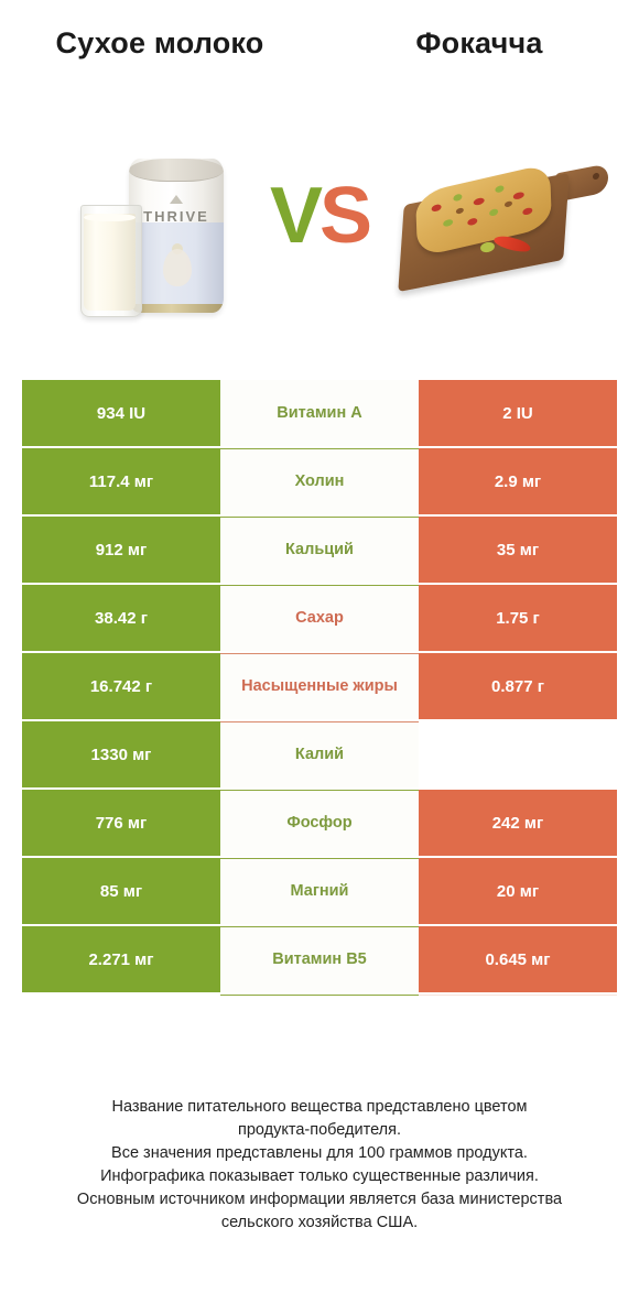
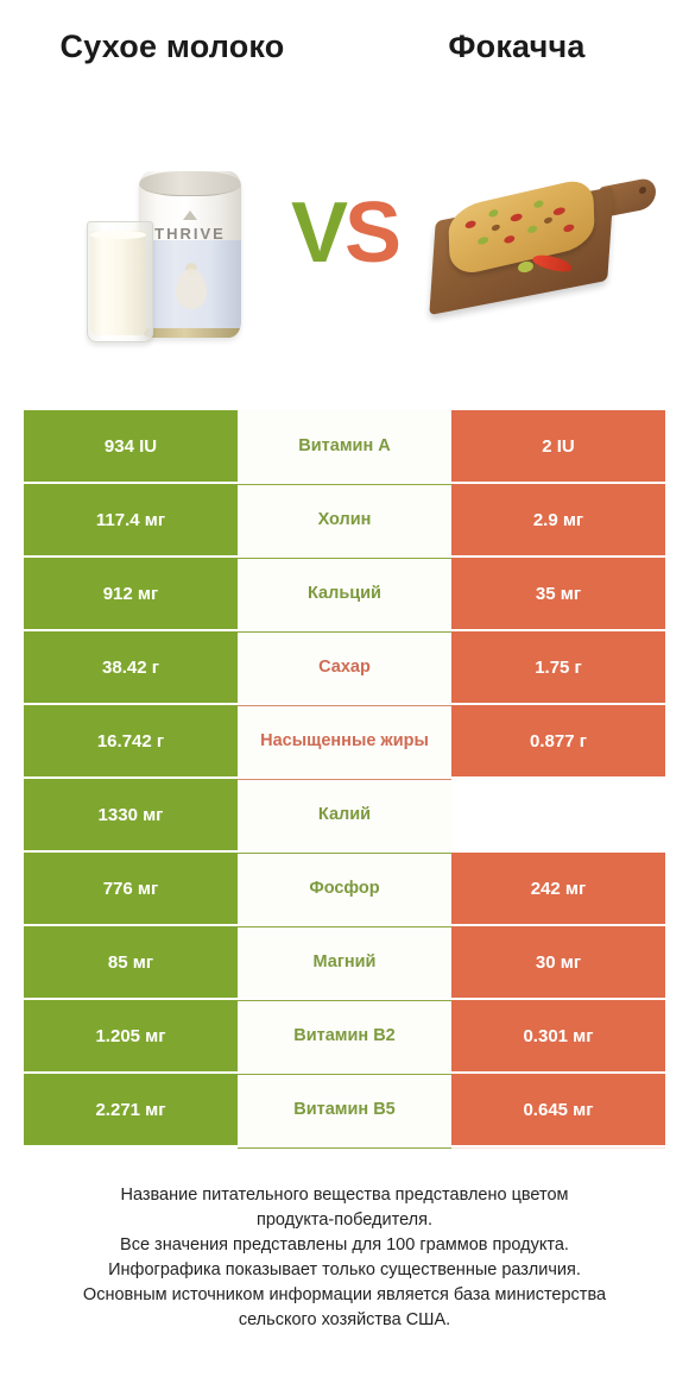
  Сухое молоко
  Фокачча
  THRIVE
  VS
  934 IU
  Витамин A
  2 IU
  117.4 мг
  Холин
  2.9 мг
  912 мг
  Кальций
  35 мг
  38.42 г
  Сахар
  1.75 г
  16.742 г
  Насыщенные жиры
  0.877 г
  1330 мг
  Калий
  776 мг
  Фосфор
  242 мг
  85 мг
  Магний
- 20 мг
+ 30 мг
+ 1.205 мг
+ Витамин B2
+ 0.301 мг
  2.271 мг
  Витамин B5
  0.645 мг
  Название питательного вещества представлено цветом
  продукта-победителя.
  Все значения представлены для 100 граммов продукта.
  Инфографика показывает только существенные различия.
  Основным источником информации является база министерства
  сельского хозяйства США.
